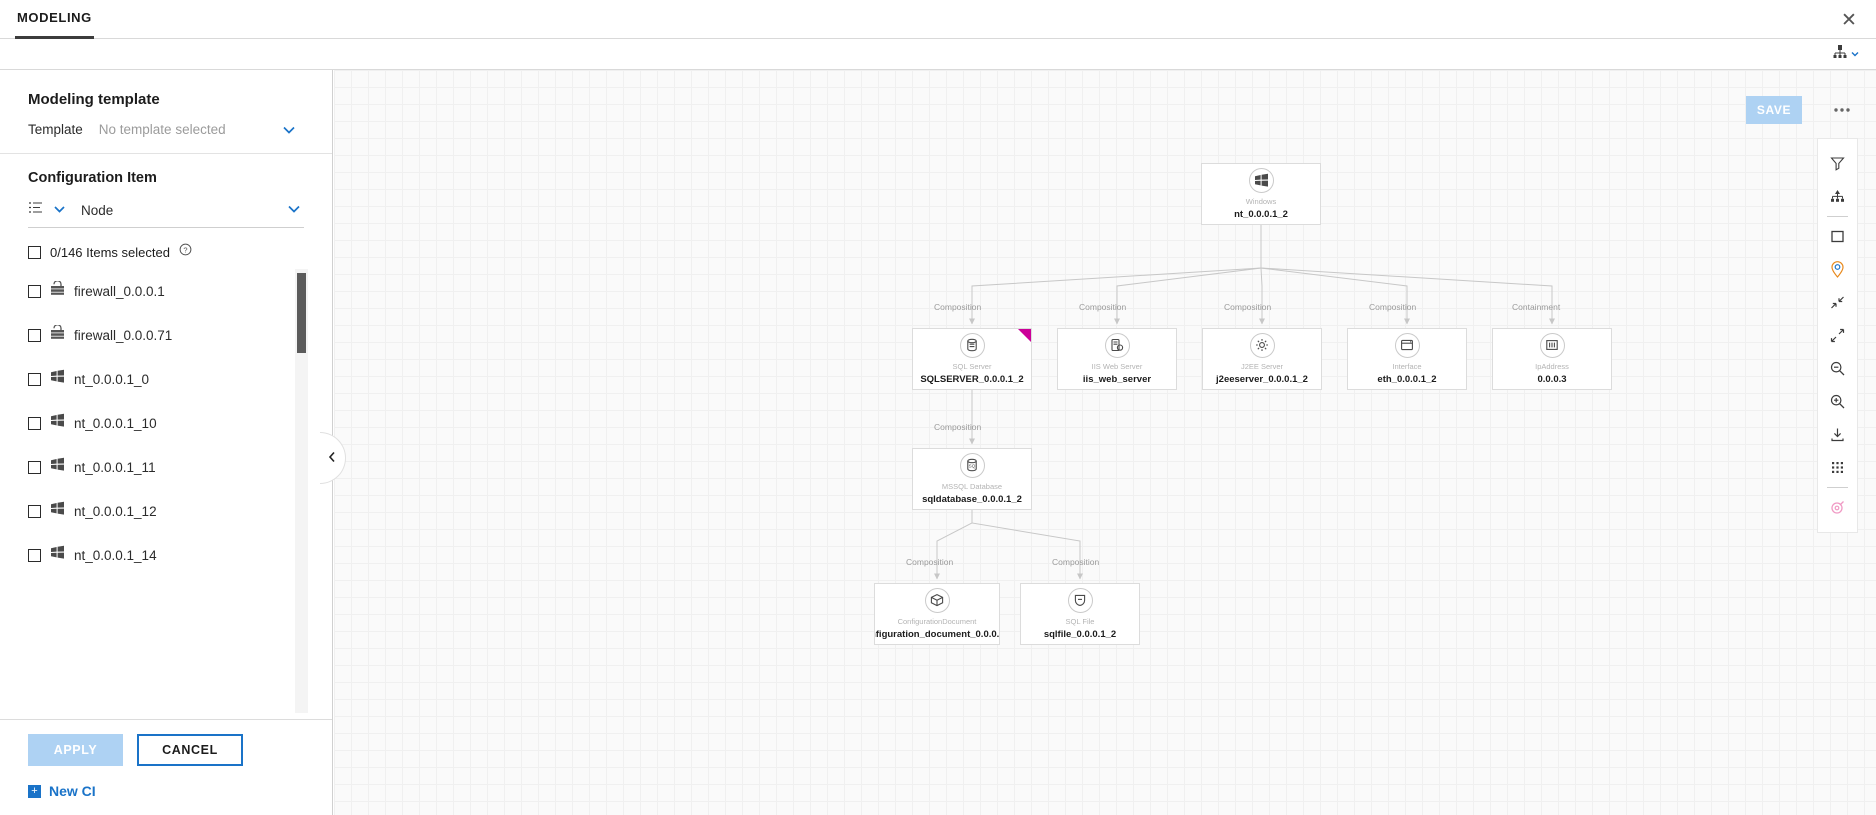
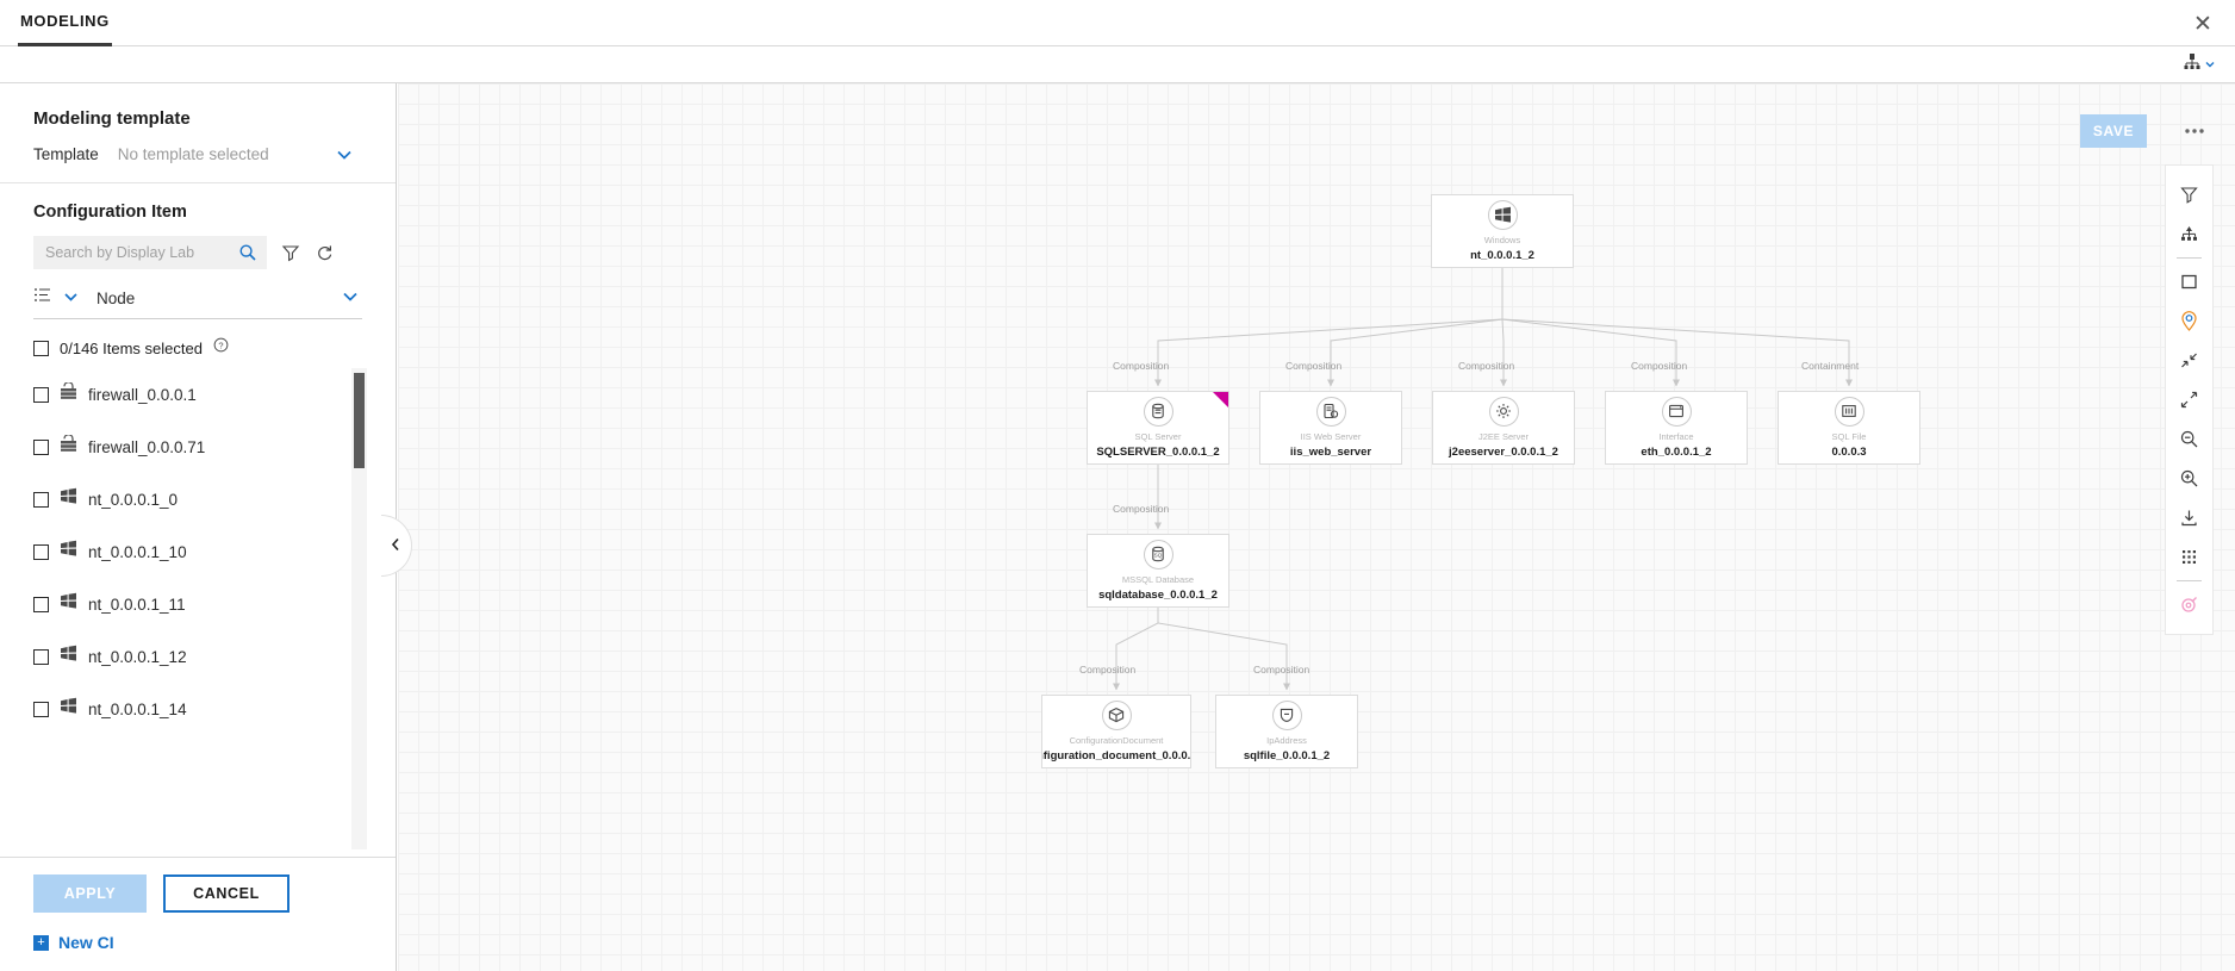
  MODELING
  ✕
  Modeling template
  Template
  No template selected
  Configuration Item
+ Search by Display Lab
  Node
  0/146 Items selected
  ?
  firewall_0.0.0.1
  firewall_0.0.0.71
  nt_0.0.0.1_0
  nt_0.0.0.1_10
  nt_0.0.0.1_11
  nt_0.0.0.1_12
  nt_0.0.0.1_14
  APPLY
  CANCEL
  +
  New CI
  Composition
  Composition
  Composition
  Composition
  Containment
  Composition
  Composition
  Composition
  Windows
  nt_0.0.0.1_2
  SQL Server
  SQLSERVER_0.0.0.1_2
  IIS Web Server
  iis_web_server
  J2EE Server
  j2eeserver_0.0.0.1_2
  Interface
  eth_0.0.0.1_2
- IpAddress
+ SQL File
  0.0.0.3
  MSSQL Database
  sqldatabase_0.0.0.1_2
  ConfigurationDocument
  figuration_document_0.0.0.
- SQL File
+ IpAddress
  sqlfile_0.0.0.1_2
  SAVE
